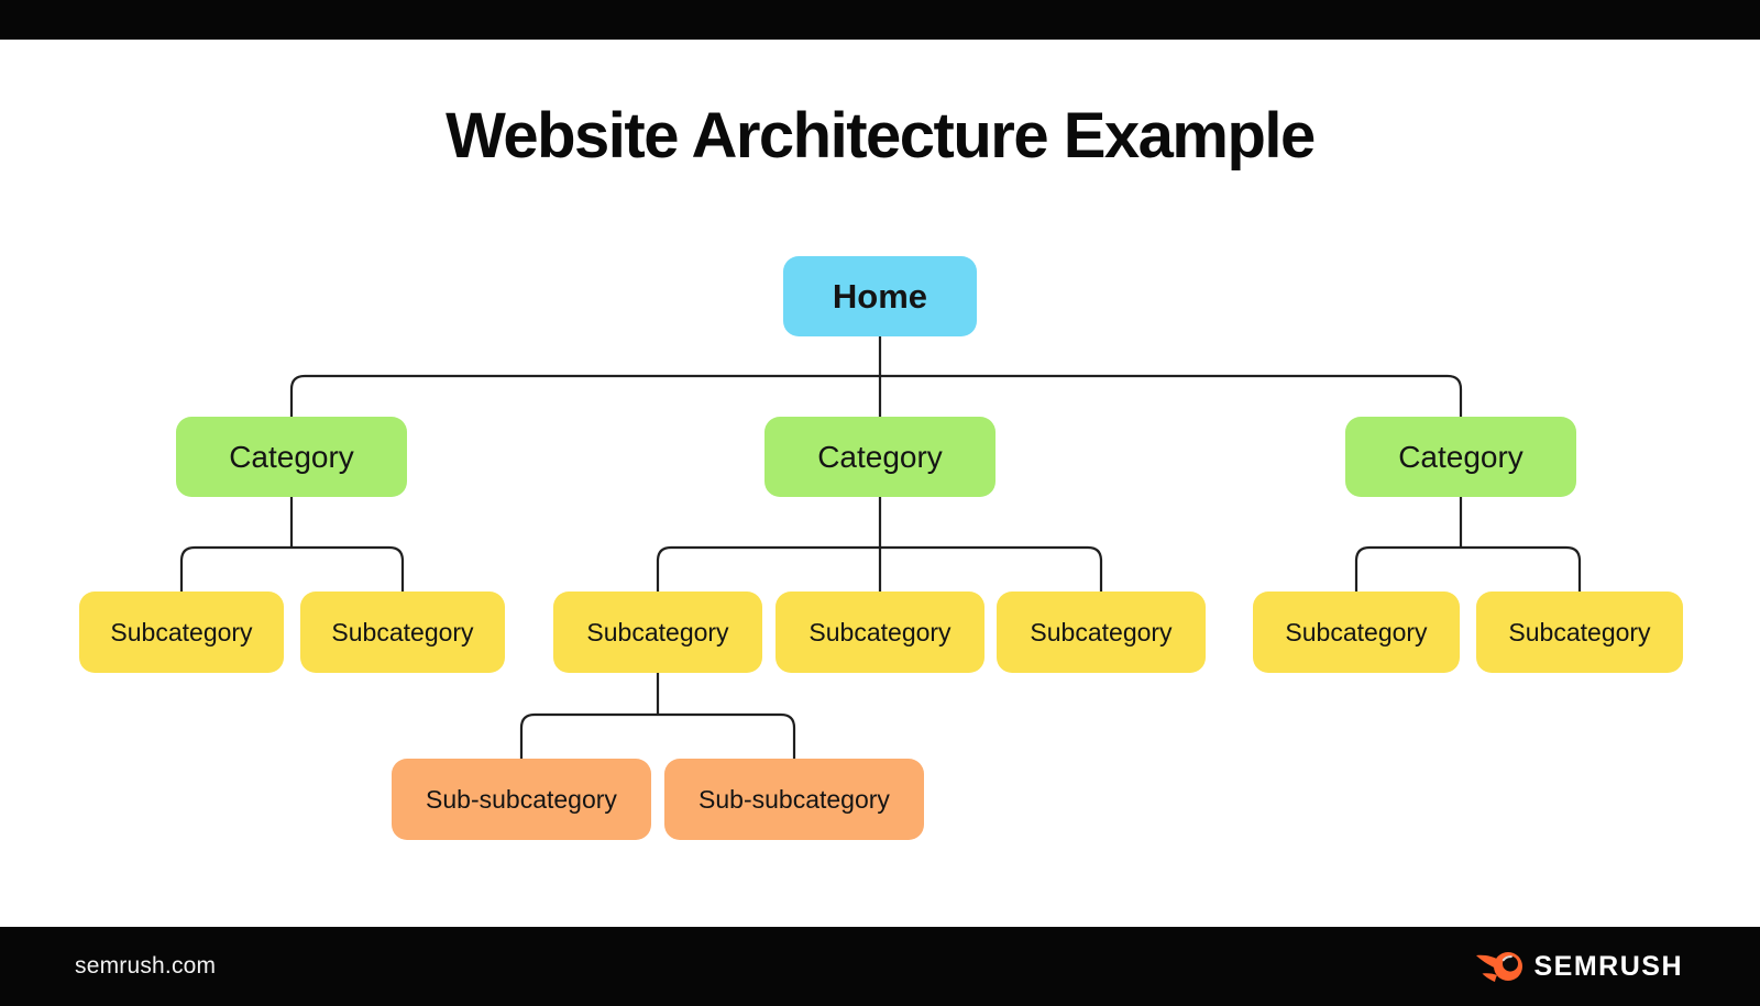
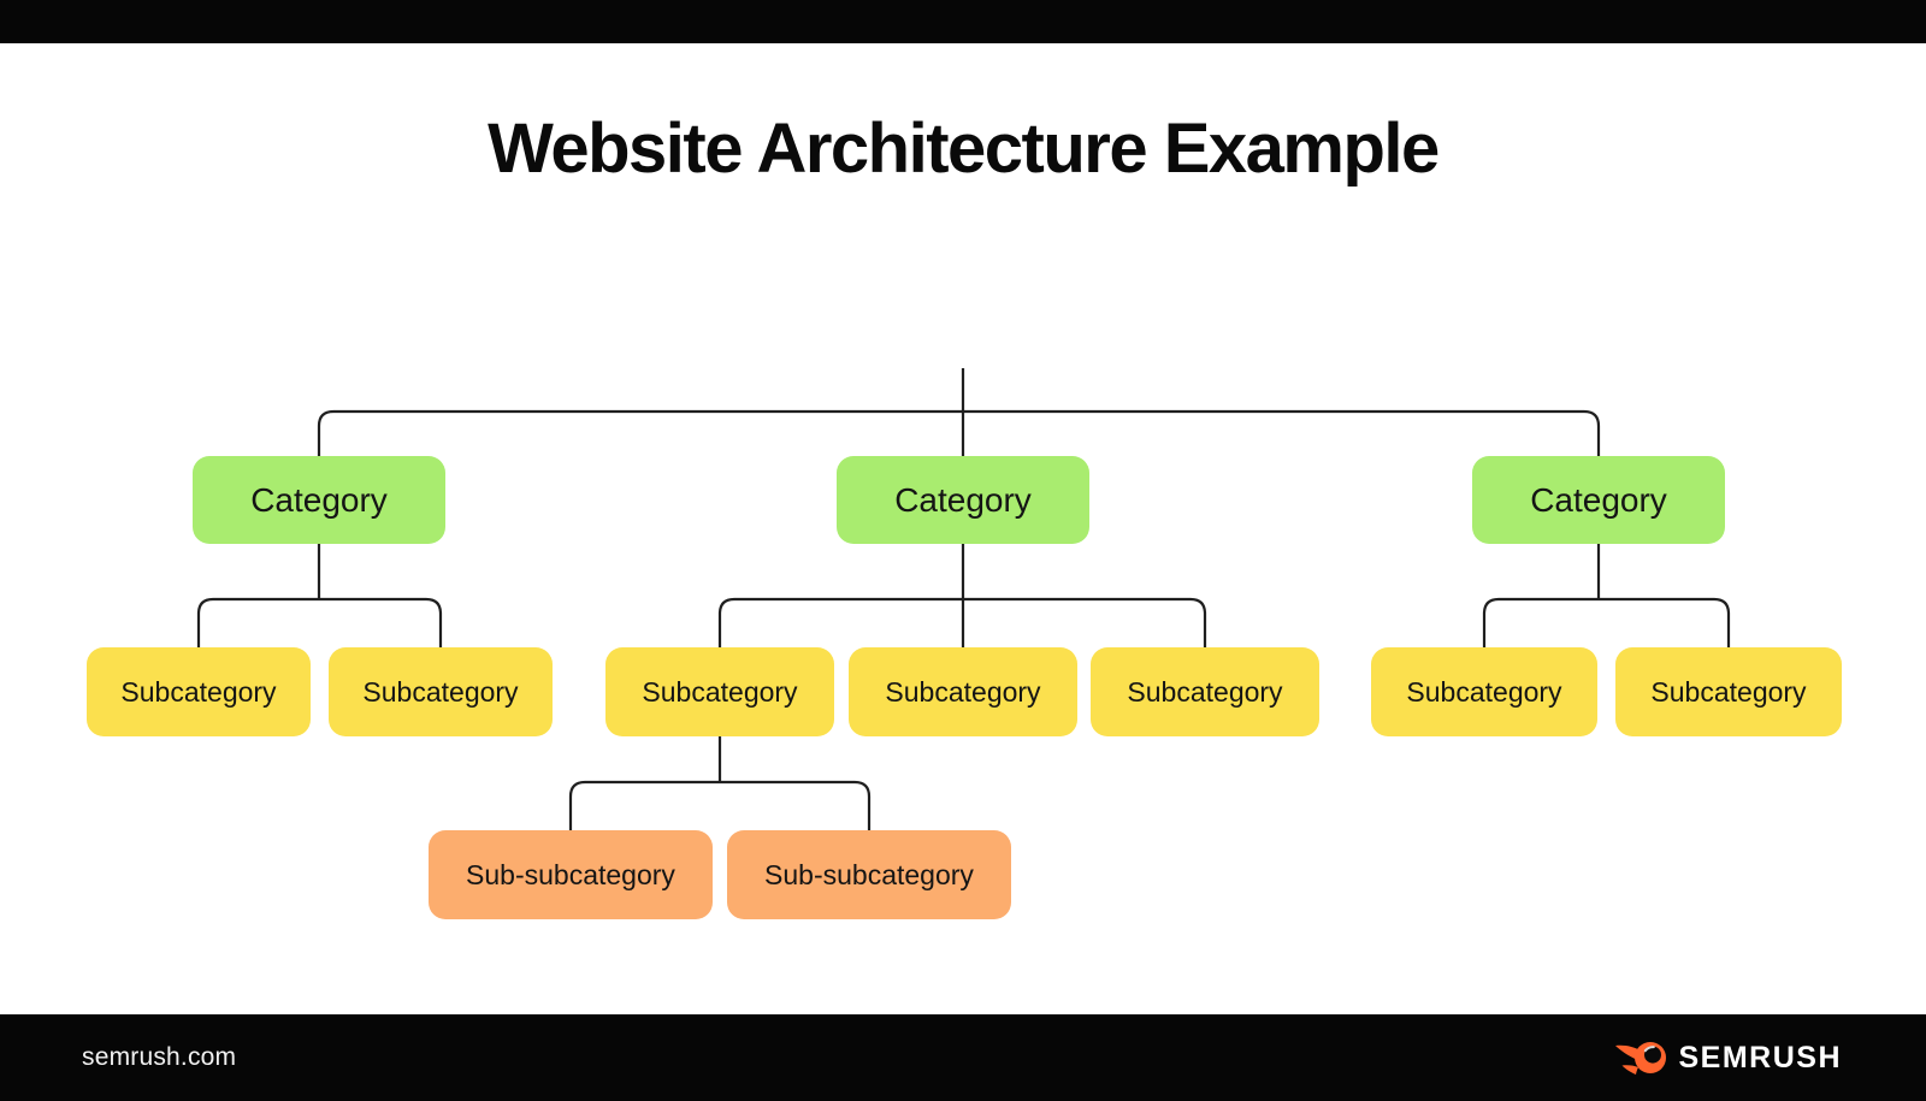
  Website Architecture Example
- Home
  Category
  Category
  Category
  Subcategory
  Subcategory
  Subcategory
  Subcategory
  Subcategory
  Subcategory
  Subcategory
  Sub-subcategory
  Sub-subcategory
  semrush.com
  SEMRUSH
